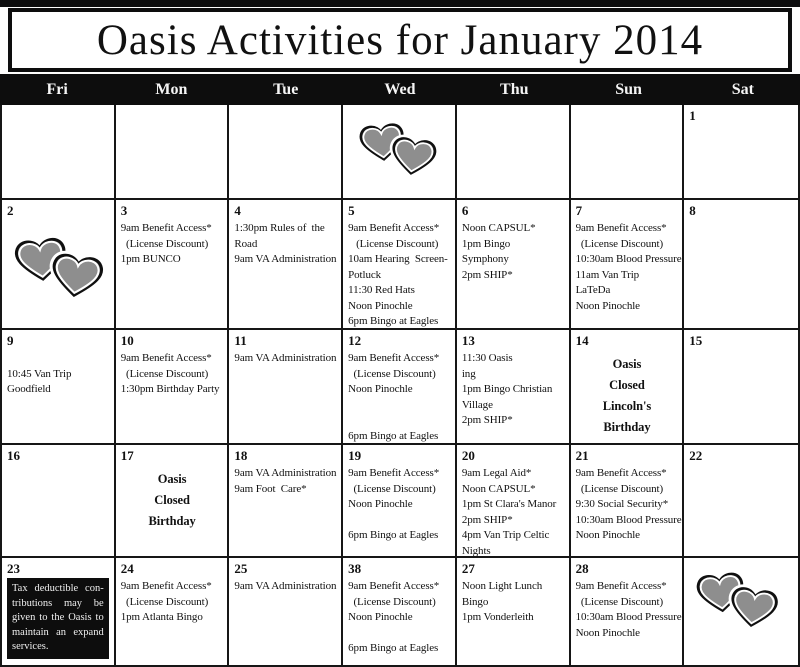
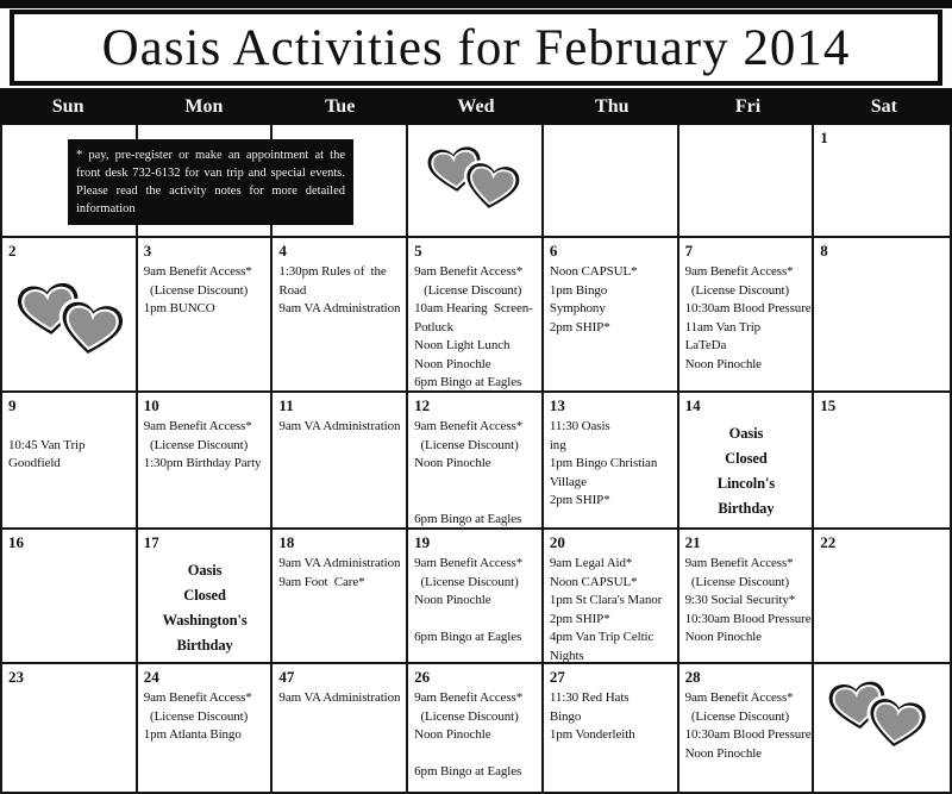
- Oasis Activities for January 2014
+ Oasis Activities for February 2014
- Fri
+ Sun
  Mon
  Tue
  Wed
  Thu
- Sun
+ Fri
  Sat
+ * pay, pre-register or make an appointment at the front desk 732-6132 for van trip and special events. Please read the activity notes for more detailed information
  1
  2
  3
  9am Benefit Access*
  (License Discount)
  1pm BUNCO
  4
  1:30pm Rules of the
  Road
  9am VA Administration
  5
  9am Benefit Access*
  (License Discount)
  10am Hearing Screen-
  Potluck
- 11:30 Red Hats
+ Noon Light Lunch
  Noon Pinochle
  6pm Bingo at Eagles
  6
  Noon CAPSUL*
  1pm Bingo
  Symphony
  2pm SHIP*
  7
  9am Benefit Access*
  (License Discount)
  10:30am Blood Pressure
  11am Van Trip
  LaTeDa
  Noon Pinochle
  8
  9
  10:45 Van Trip
  Goodfield
  10
  9am Benefit Access*
  (License Discount)
  1:30pm Birthday Party
  11
  9am VA Administration
  12
  9am Benefit Access*
  (License Discount)
  Noon Pinochle
  6pm Bingo at Eagles
  13
  11:30 Oasis
  ing
  1pm Bingo Christian
  Village
  2pm SHIP*
  14
  Oasis
  Closed
  Lincoln's
  Birthday
  15
  16
  17
  Oasis
  Closed
+ Washington's
  Birthday
  18
  9am VA Administration
  9am Foot Care*
  19
  9am Benefit Access*
  (License Discount)
  Noon Pinochle
  6pm Bingo at Eagles
  20
  9am Legal Aid*
  Noon CAPSUL*
  1pm St Clara's Manor
  2pm SHIP*
  4pm Van Trip Celtic
  Nights
  21
  9am Benefit Access*
  (License Discount)
  9:30 Social Security*
  10:30am Blood Pressure
  Noon Pinochle
  22
  23
- Tax deductible con- tributions may be given to the Oasis to maintain an expand services.
  24
  9am Benefit Access*
  (License Discount)
  1pm Atlanta Bingo
- 25
+ 47
  9am VA Administration
- 38
+ 26
  9am Benefit Access*
  (License Discount)
  Noon Pinochle
  6pm Bingo at Eagles
  27
- Noon Light Lunch
+ 11:30 Red Hats
  Bingo
  1pm Vonderleith
  28
  9am Benefit Access*
  (License Discount)
  10:30am Blood Pressure
  Noon Pinochle
